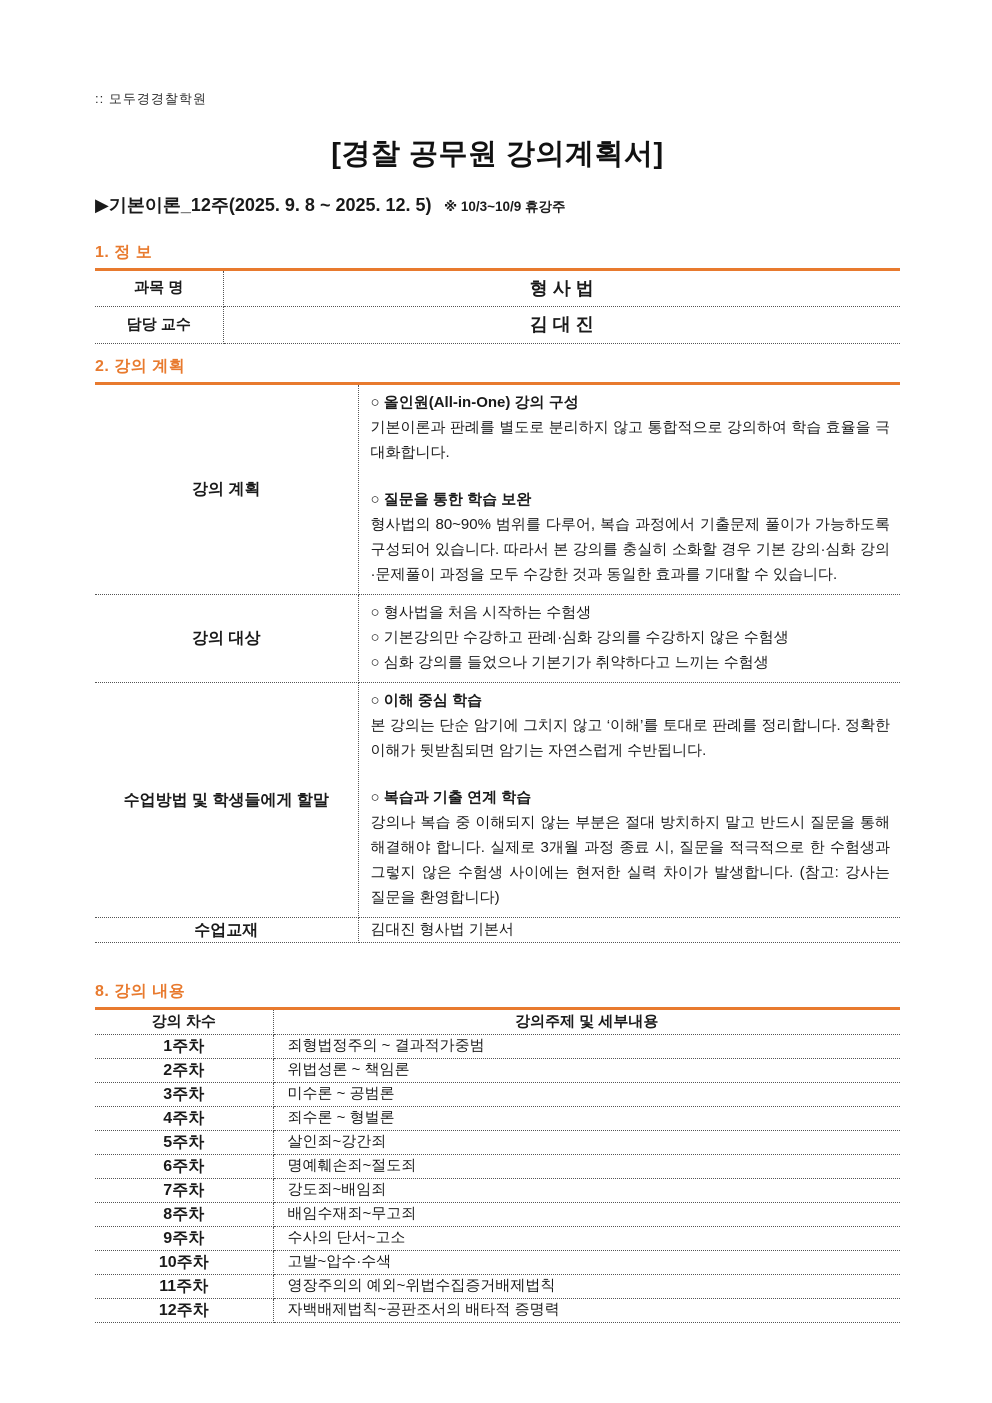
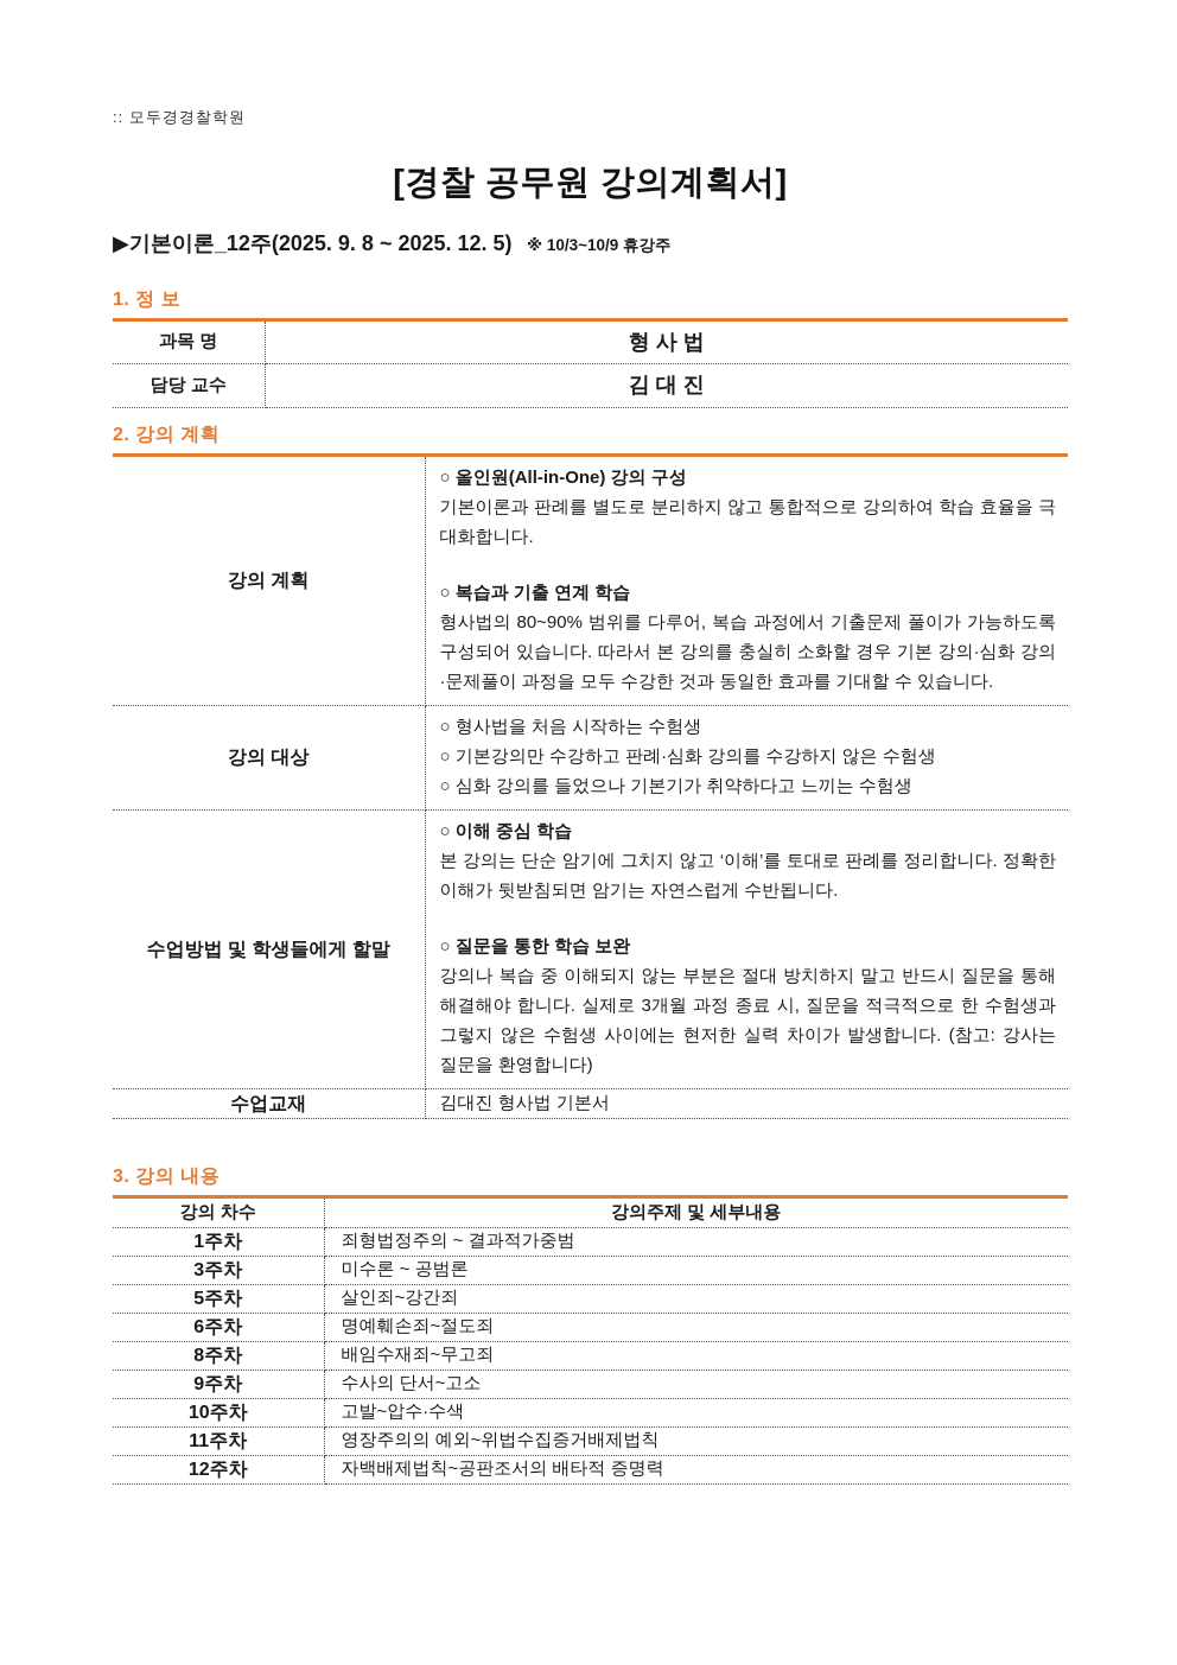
  :: 모두경경찰학원
  [경찰 공무원 강의계획서]
  ▶기본이론_12주(2025. 9. 8 ~ 2025. 12. 5) ※ 10/3~10/9 휴강주
  1. 정 보
  과목 명	형 사 법
  담당 교수	김 대 진
  2. 강의 계획
- 강의 계획	○ 올인원(All-in-One) 강의 구성 기본이론과 판례를 별도로 분리하지 않고 통합적으로 강의하여 학습 효율을 극대화합니다. ○ 질문을 통한 학습 보완 형사법의 80~90% 범위를 다루어, 복습 과정에서 기출문제 풀이가 가능하도록 구성되어 있습니다. 따라서 본 강의를 충실히 소화할 경우 기본 강의·심화 강의·문제풀이 과정을 모두 수강한 것과 동일한 효과를 기대할 수 있습니다.
+ 강의 계획	○ 올인원(All-in-One) 강의 구성 기본이론과 판례를 별도로 분리하지 않고 통합적으로 강의하여 학습 효율을 극대화합니다. ○ 복습과 기출 연계 학습 형사법의 80~90% 범위를 다루어, 복습 과정에서 기출문제 풀이가 가능하도록 구성되어 있습니다. 따라서 본 강의를 충실히 소화할 경우 기본 강의·심화 강의·문제풀이 과정을 모두 수강한 것과 동일한 효과를 기대할 수 있습니다.
  강의 대상	○ 형사법을 처음 시작하는 수험생 ○ 기본강의만 수강하고 판례·심화 강의를 수강하지 않은 수험생 ○ 심화 강의를 들었으나 기본기가 취약하다고 느끼는 수험생
- 수업방법 및 학생들에게 할말	○ 이해 중심 학습 본 강의는 단순 암기에 그치지 않고 ‘이해’를 토대로 판례를 정리합니다. 정확한 이해가 뒷받침되면 암기는 자연스럽게 수반됩니다. ○ 복습과 기출 연계 학습 강의나 복습 중 이해되지 않는 부분은 절대 방치하지 말고 반드시 질문을 통해 해결해야 합니다. 실제로 3개월 과정 종료 시, 질문을 적극적으로 한 수험생과 그렇지 않은 수험생 사이에는 현저한 실력 차이가 발생합니다. (참고: 강사는 질문을 환영합니다)
+ 수업방법 및 학생들에게 할말	○ 이해 중심 학습 본 강의는 단순 암기에 그치지 않고 ‘이해’를 토대로 판례를 정리합니다. 정확한 이해가 뒷받침되면 암기는 자연스럽게 수반됩니다. ○ 질문을 통한 학습 보완 강의나 복습 중 이해되지 않는 부분은 절대 방치하지 말고 반드시 질문을 통해 해결해야 합니다. 실제로 3개월 과정 종료 시, 질문을 적극적으로 한 수험생과 그렇지 않은 수험생 사이에는 현저한 실력 차이가 발생합니다. (참고: 강사는 질문을 환영합니다)
  수업교재	김대진 형사법 기본서
- 8. 강의 내용
+ 3. 강의 내용
  강의 차수	강의주제 및 세부내용
  1주차	죄형법정주의 ~ 결과적가중범
- 2주차	위법성론 ~ 책임론
  3주차	미수론 ~ 공범론
- 4주차	죄수론 ~ 형벌론
  5주차	살인죄~강간죄
  6주차	명예훼손죄~절도죄
- 7주차	강도죄~배임죄
  8주차	배임수재죄~무고죄
  9주차	수사의 단서~고소
  10주차	고발~압수·수색
  11주차	영장주의의 예외~위법수집증거배제법칙
  12주차	자백배제법칙~공판조서의 배타적 증명력
